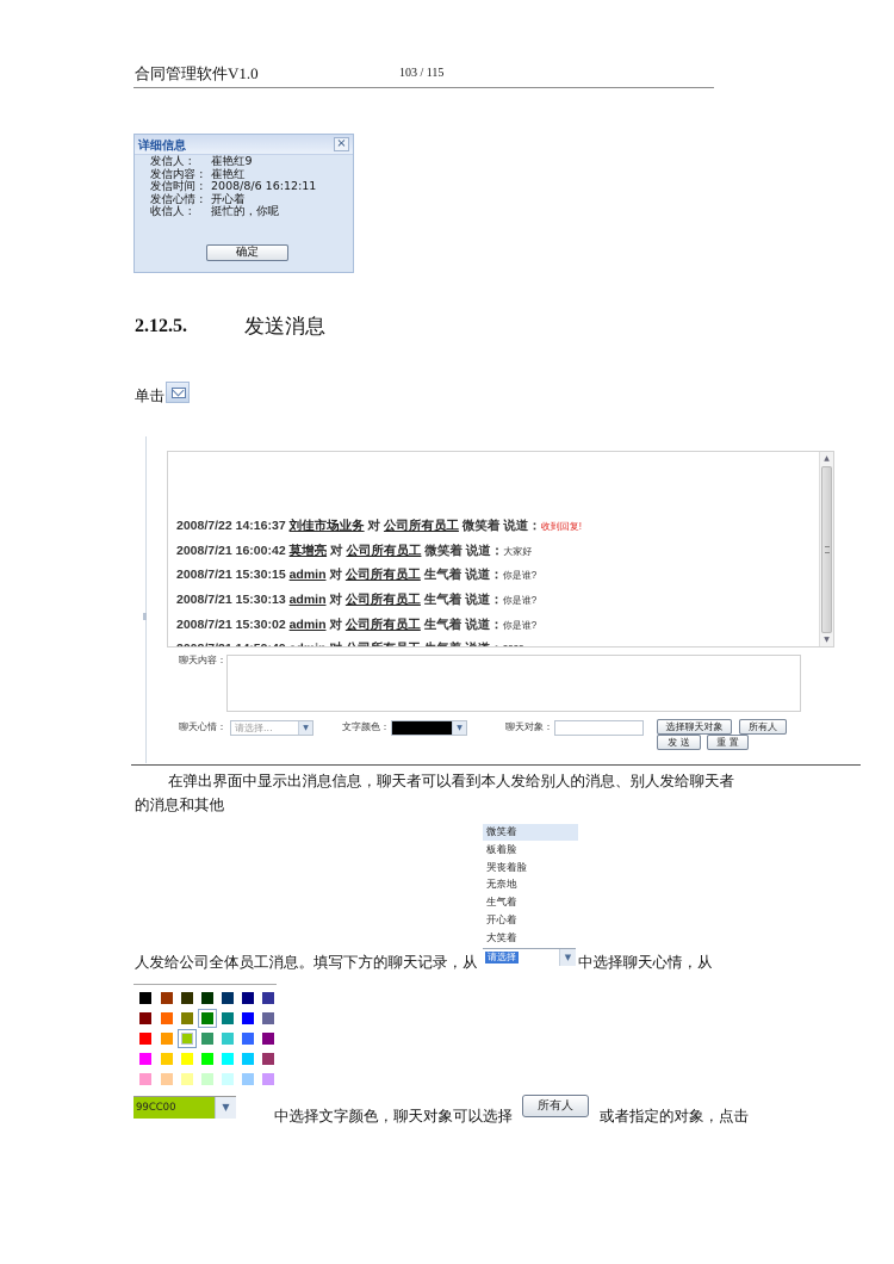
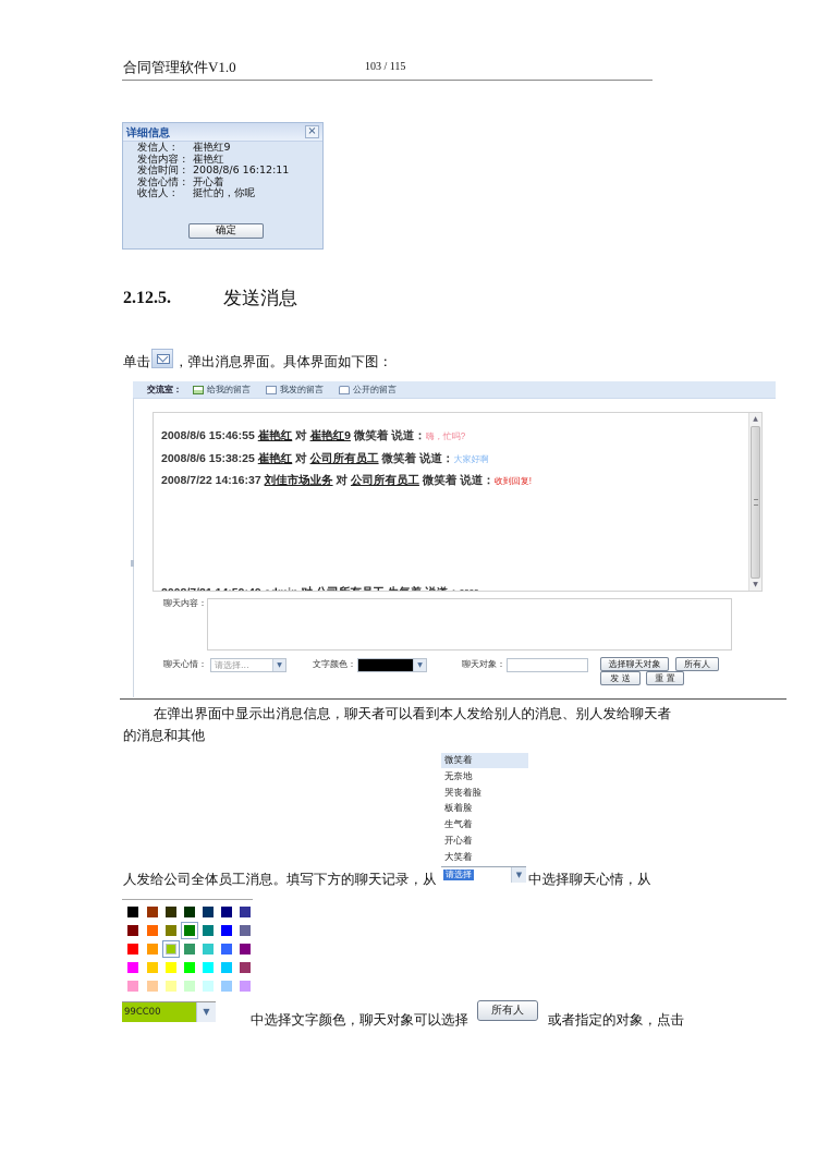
  合同管理软件V1.0
  103 / 115
  详细信息
  ×
  发信人： 崔艳红9
  发信内容： 崔艳红
  发信时间： 2008/8/6 16:12:11
  发信心情： 开心着
  收信人： 挺忙的，你呢
  确定
  2.12.5.
  发送消息
  单击
+ ，弹出消息界面。具体界面如下图：
+ 交流室：
+ 给我的留言
+ 我发的留言
+ 公开的留言
+ 2008/8/6 15:46:55 崔艳红 对 崔艳红9 微笑着 说道：嗨，忙吗?
+ 2008/8/6 15:38:25 崔艳红 对 公司所有员工 微笑着 说道：大家好啊
  2008/7/22 14:16:37 刘佳市场业务 对 公司所有员工 微笑着 说道：收到回复!
- 2008/7/21 16:00:42 莫增亮 对 公司所有员工 微笑着 说道：大家好
- 2008/7/21 15:30:15 admin 对 公司所有员工 生气着 说道：你是谁?
- 2008/7/21 15:30:13 admin 对 公司所有员工 生气着 说道：你是谁?
- 2008/7/21 15:30:02 admin 对 公司所有员工 生气着 说道：你是谁?
  聊天内容：
  聊天心情：
  请选择...
  文字颜色：
  聊天对象：
  选择聊天对象
  所有人
  发 送
  重 置
  在弹出界面中显示出消息信息，聊天者可以看到本人发给别人的消息、别人发给聊天者
  的消息和其他
  微笑着
- 板着脸
+ 无奈地
  哭丧着脸
- 无奈地
+ 板着脸
  生气着
  开心着
  大笑着
  人发给公司全体员工消息。填写下方的聊天记录，从
  请选择
  ▼
  中选择聊天心情，从
  99CC00
  ▼
  中选择文字颜色，聊天对象可以选择
  所有人
  或者指定的对象，点击
